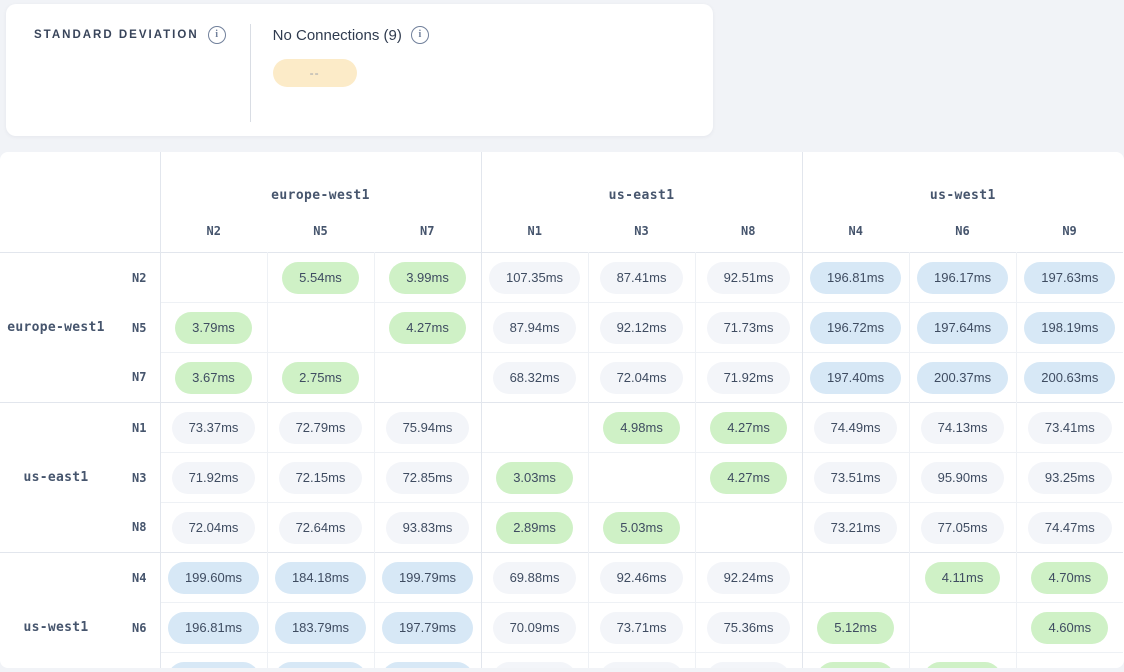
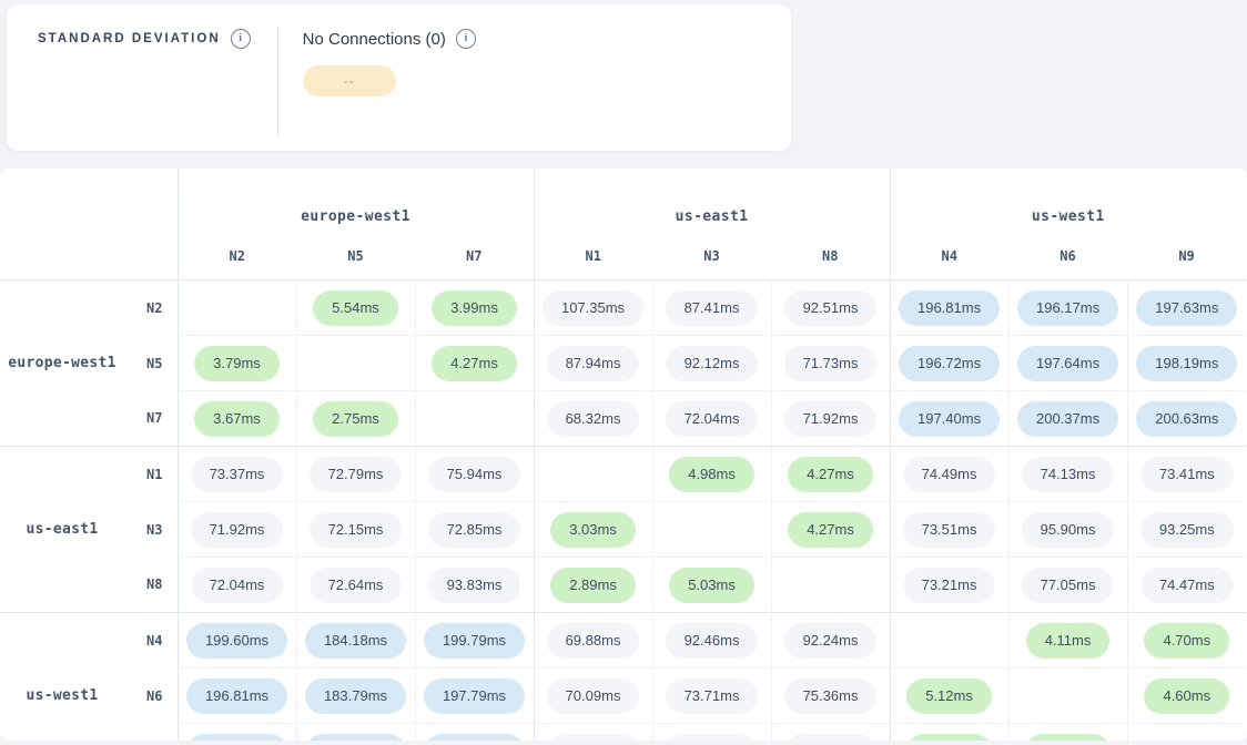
  STANDARD DEVIATION
  i
- No Connections (9)
+ No Connections (0)
  i
  --
  	europe-west1	us-east1	us-west1
  	N2	N5	N7	N1	N3	N8	N4	N6	N9
  europe-west1	N2		5.54ms	3.99ms	107.35ms	87.41ms	92.51ms	196.81ms	196.17ms	197.63ms
  N5	3.79ms		4.27ms	87.94ms	92.12ms	71.73ms	196.72ms	197.64ms	198.19ms
  N7	3.67ms	2.75ms		68.32ms	72.04ms	71.92ms	197.40ms	200.37ms	200.63ms
  us-east1	N1	73.37ms	72.79ms	75.94ms		4.98ms	4.27ms	74.49ms	74.13ms	73.41ms
  N3	71.92ms	72.15ms	72.85ms	3.03ms		4.27ms	73.51ms	95.90ms	93.25ms
  N8	72.04ms	72.64ms	93.83ms	2.89ms	5.03ms		73.21ms	77.05ms	74.47ms
  us-west1	N4	199.60ms	184.18ms	199.79ms	69.88ms	92.46ms	92.24ms		4.11ms	4.70ms
  N6	196.81ms	183.79ms	197.79ms	70.09ms	73.71ms	75.36ms	5.12ms		4.60ms
